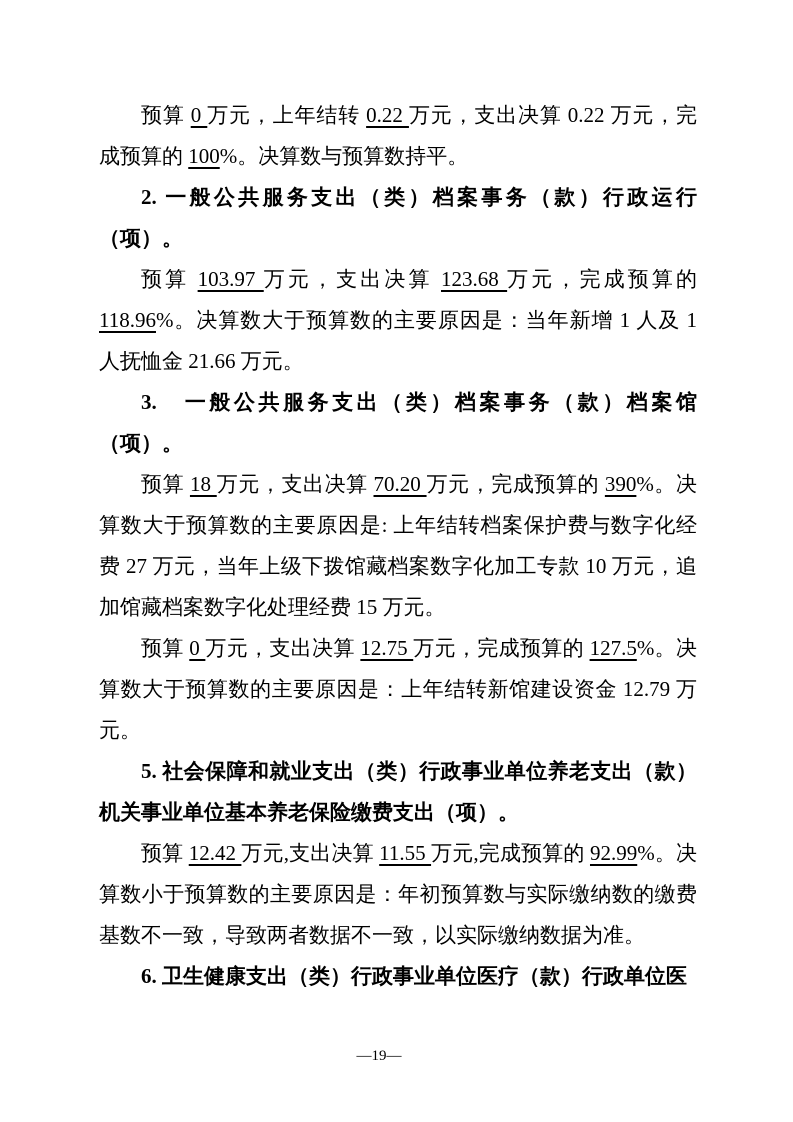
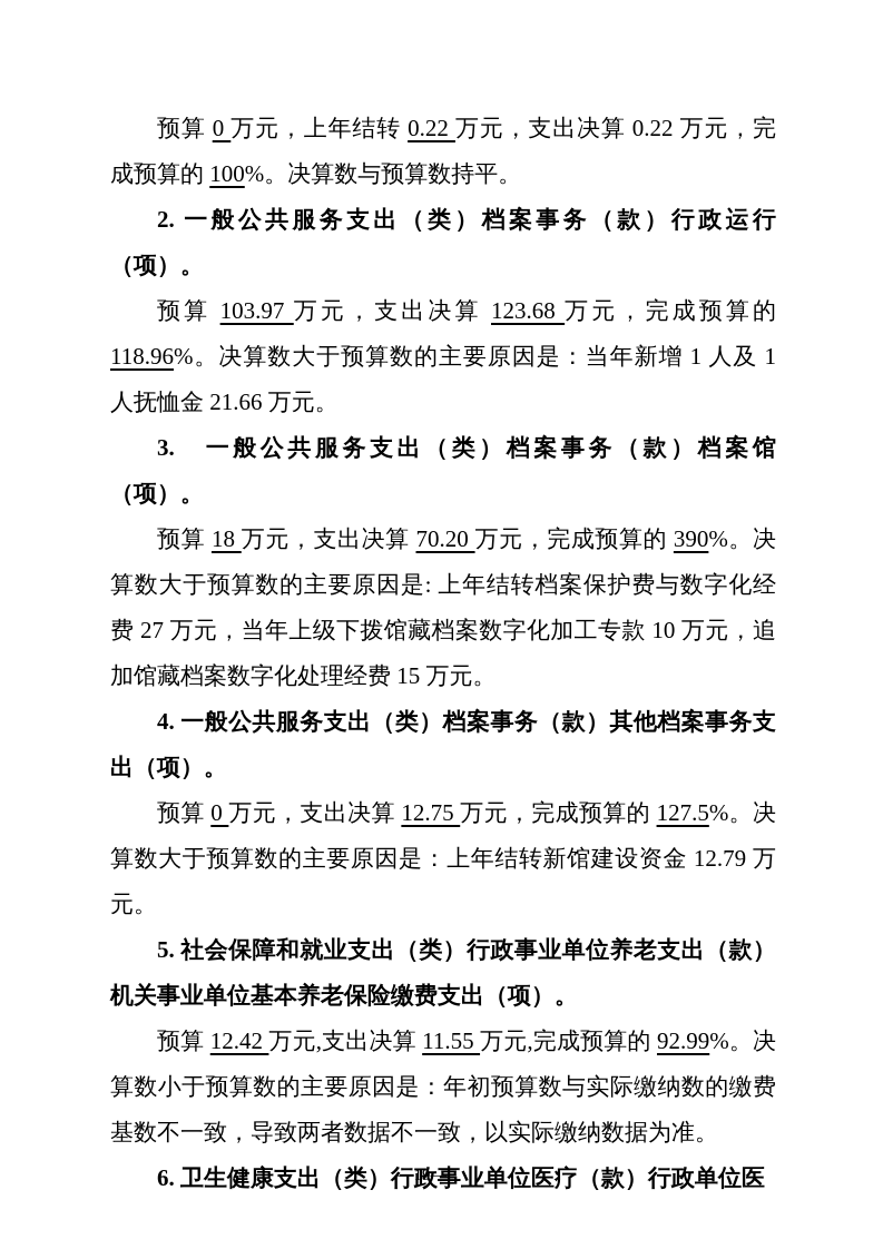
  预算 0 万元，上年结转 0.22 万元，支出决算 0.22 万元，完成预算的 100%。决算数与预算数持平。
  2. 一般公共服务支出（类）档案事务（款）行政运行（项）。
  预算 103.97 万元，支出决算 123.68 万元，完成预算的 118.96%。决算数大于预算数的主要原因是：当年新增 1 人及 1 人抚恤金 21.66 万元。
  3. 一般公共服务支出（类）档案事务（款）档案馆（项）。
  预算 18 万元，支出决算 70.20 万元，完成预算的 390%。决算数大于预算数的主要原因是: 上年结转档案保护费与数字化经费 27 万元，当年上级下拨馆藏档案数字化加工专款 10 万元，追加馆藏档案数字化处理经费 15 万元。
+ 4. 一般公共服务支出（类）档案事务（款）其他档案事务支出（项）。
  预算 0 万元，支出决算 12.75 万元，完成预算的 127.5%。决算数大于预算数的主要原因是：上年结转新馆建设资金 12.79 万元。
  5. 社会保障和就业支出（类）行政事业单位养老支出（款）机关事业单位基本养老保险缴费支出（项）。
  预算 12.42 万元,支出决算 11.55 万元,完成预算的 92.99%。决算数小于预算数的主要原因是：年初预算数与实际缴纳数的缴费基数不一致，导致两者数据不一致，以实际缴纳数据为准。
  6. 卫生健康支出（类）行政事业单位医疗（款）行政单位医
  —19—
